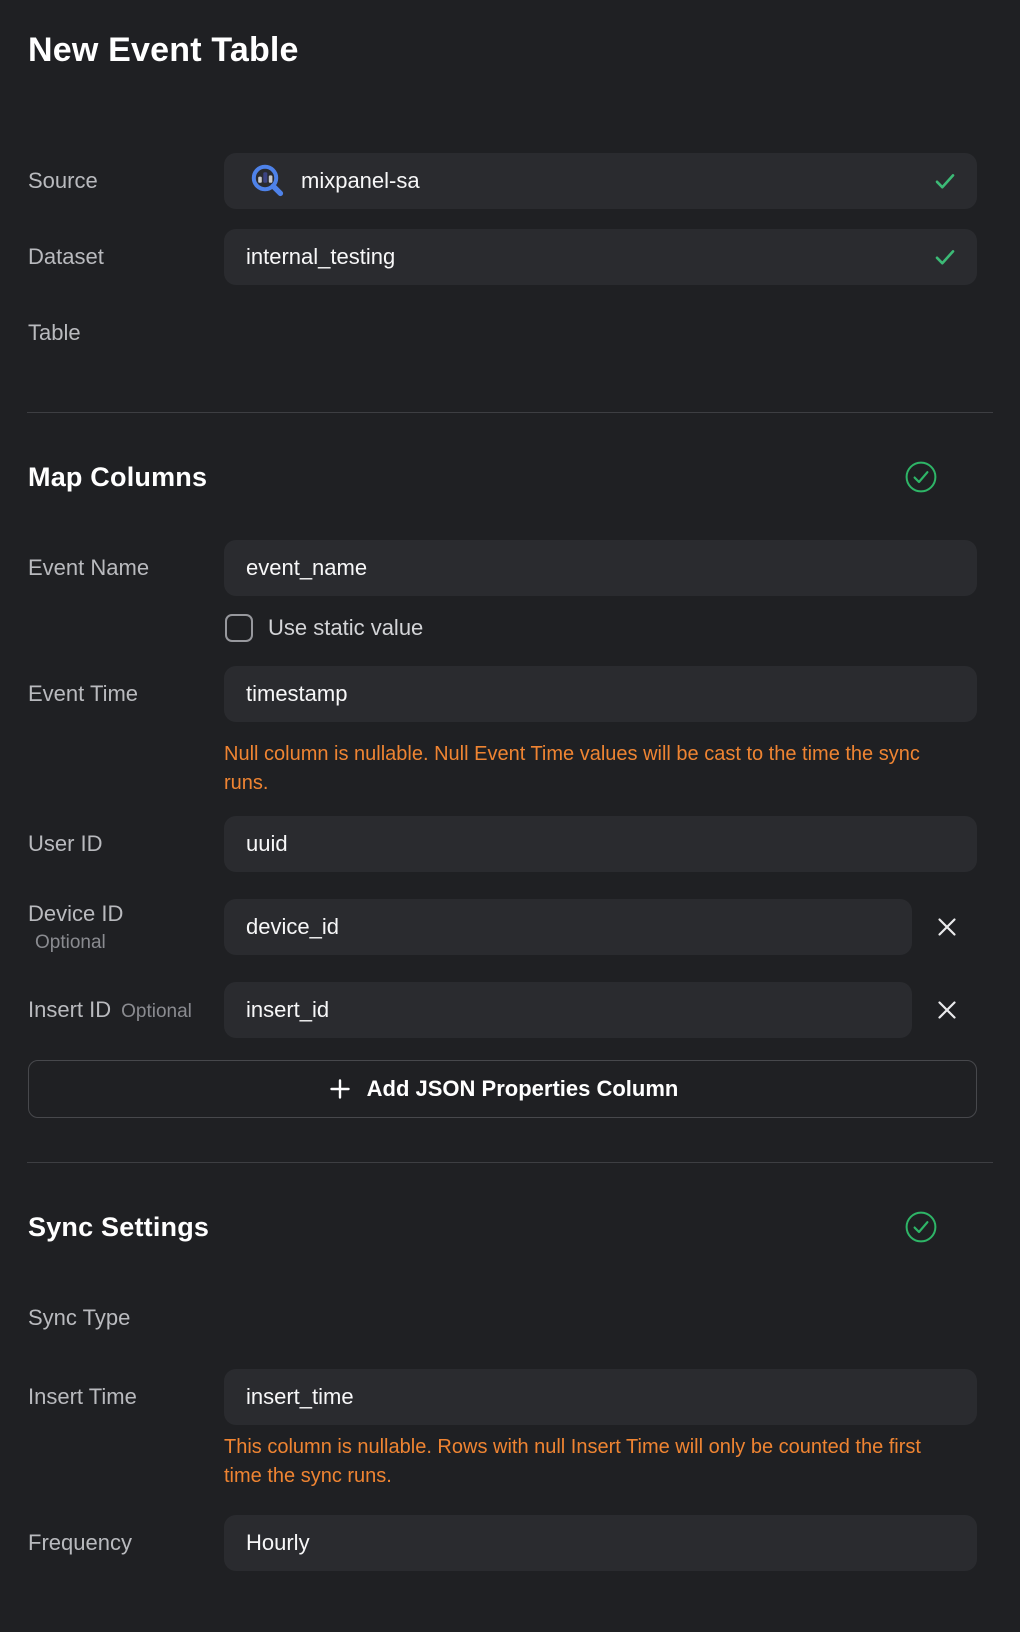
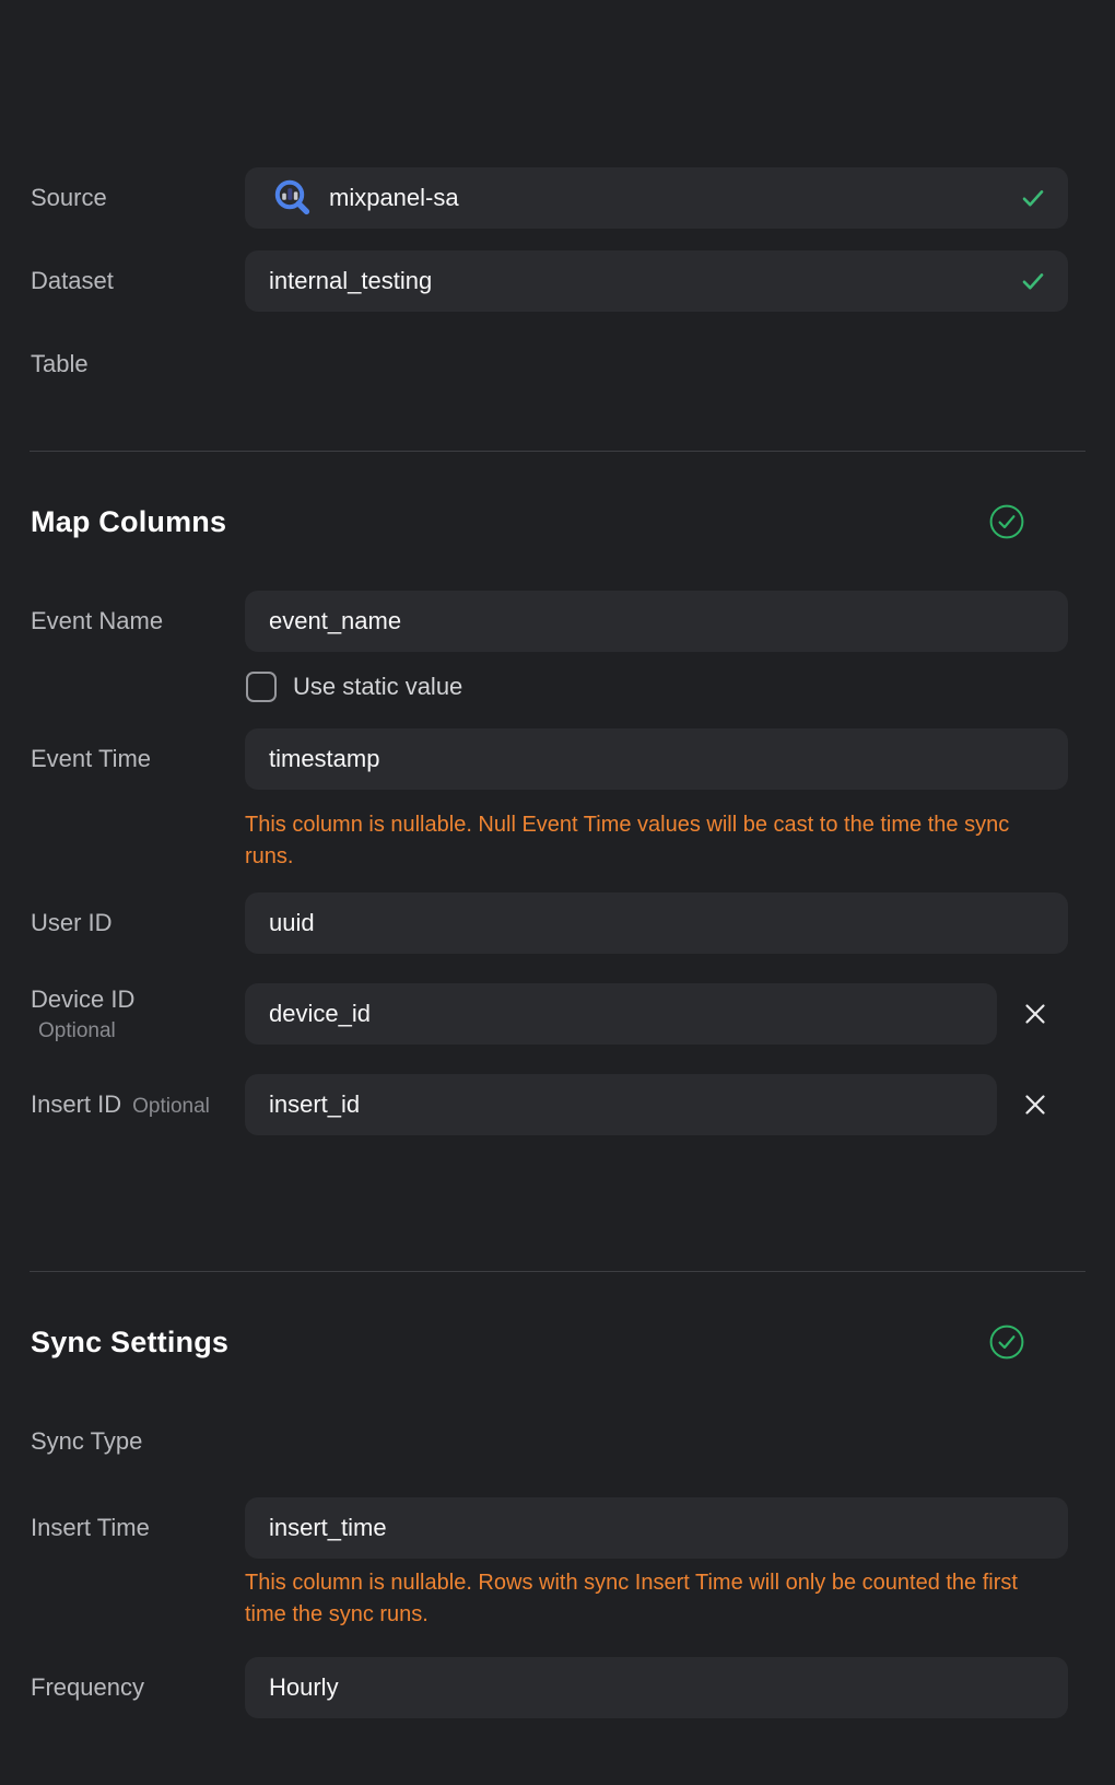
- New Event Table
  Source
  mixpanel-sa
  Dataset
  internal_testing
  Table
  Map Columns
  Event Name
  event_name
  Use static value
  Event Time
  timestamp
- Null column is nullable. Null Event Time values will be cast to the time the sync
+ This column is nullable. Null Event Time values will be cast to the time the sync
  runs.
  User ID
  uuid
  Device ID
  Optional
  device_id
  Insert ID Optional
  insert_id
- Add JSON Properties Column
  Sync Settings
  Sync Type
  Insert Time
  insert_time
- This column is nullable. Rows with null Insert Time will only be counted the first
+ This column is nullable. Rows with sync Insert Time will only be counted the first
  time the sync runs.
  Frequency
  Hourly
